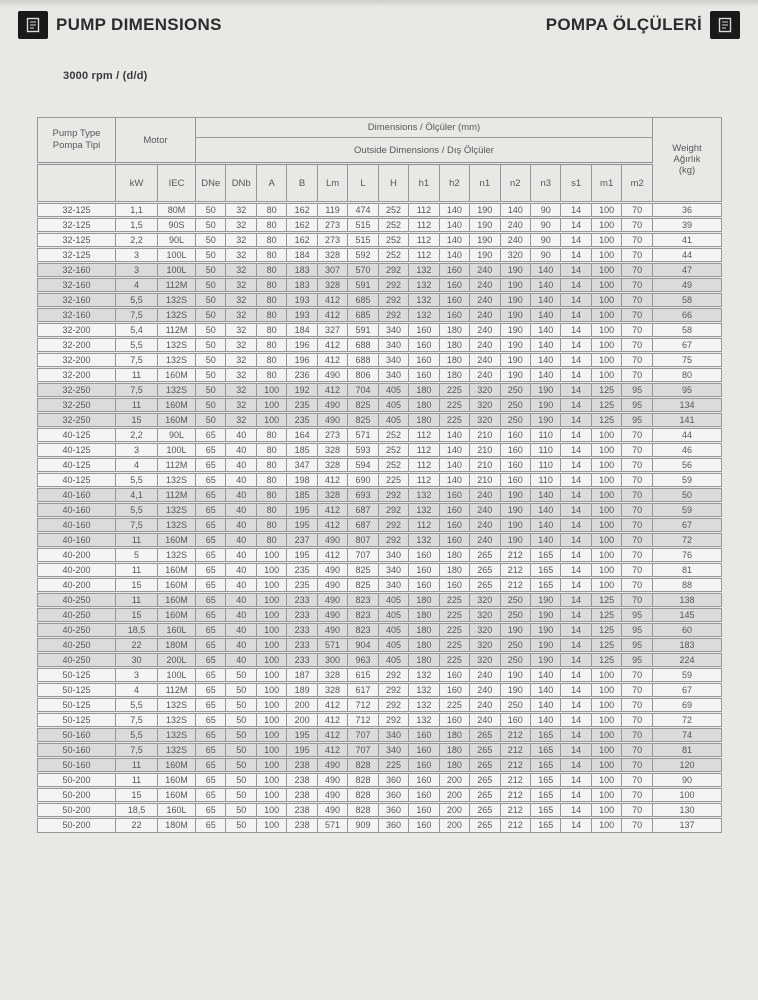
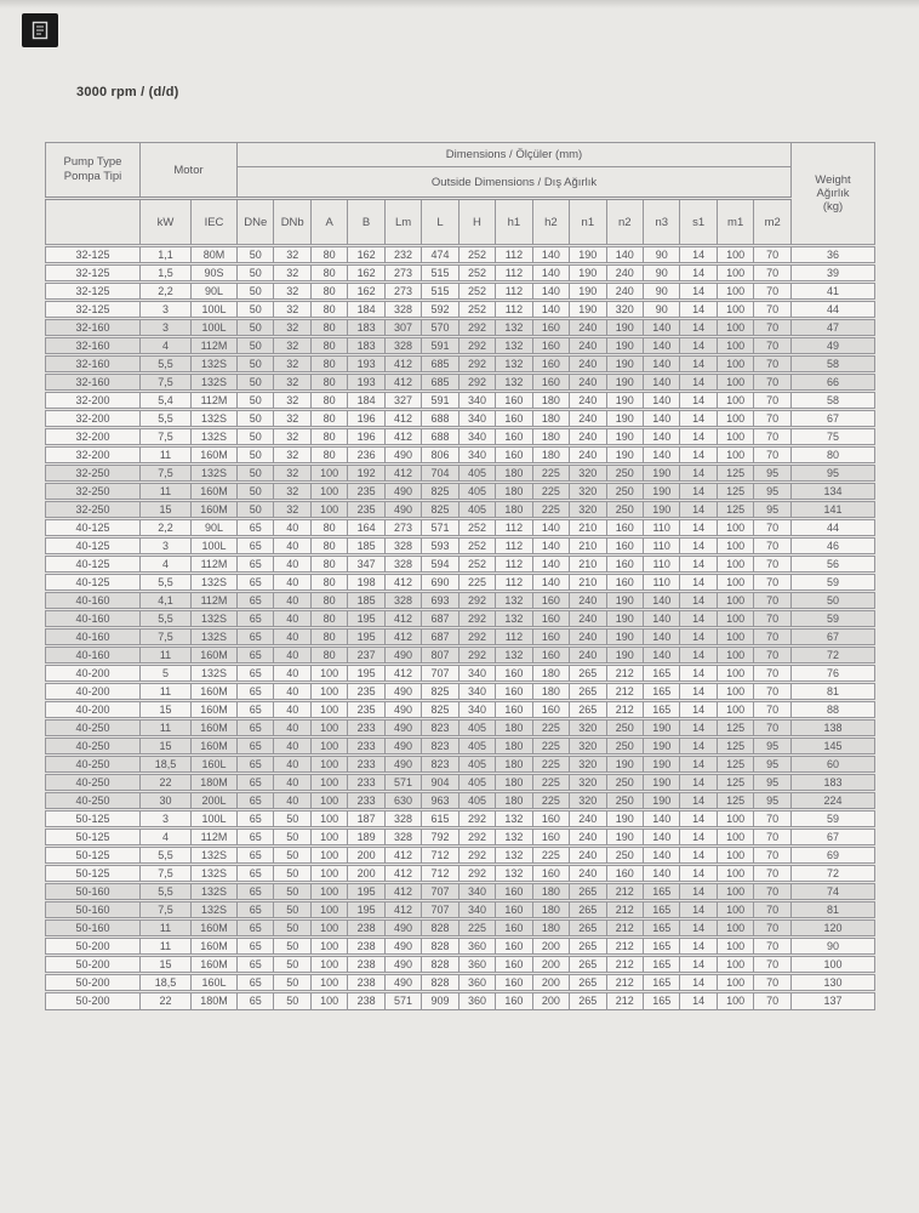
- PUMP DIMENSIONS
- POMPA ÖLÇÜLERİ
  3000 rpm / (d/d)
  Pump TypePompa Tipi	Motor	Dimensions / Ölçüler (mm)	WeightAğırlık(kg)
- Outside Dimensions / Dış Ölçüler
+ Outside Dimensions / Dış Ağırlık
  	kW	IEC	DNe	DNb	A	B	Lm	L	H	h1	h2	n1	n2	n3	s1	m1	m2
- 32-125	1,1	80M	50	32	80	162	119	474	252	112	140	190	140	90	14	100	70	36
+ 32-125	1,1	80M	50	32	80	162	232	474	252	112	140	190	140	90	14	100	70	36
  32-125	1,5	90S	50	32	80	162	273	515	252	112	140	190	240	90	14	100	70	39
  32-125	2,2	90L	50	32	80	162	273	515	252	112	140	190	240	90	14	100	70	41
  32-125	3	100L	50	32	80	184	328	592	252	112	140	190	320	90	14	100	70	44
  32-160	3	100L	50	32	80	183	307	570	292	132	160	240	190	140	14	100	70	47
  32-160	4	112M	50	32	80	183	328	591	292	132	160	240	190	140	14	100	70	49
  32-160	5,5	132S	50	32	80	193	412	685	292	132	160	240	190	140	14	100	70	58
  32-160	7,5	132S	50	32	80	193	412	685	292	132	160	240	190	140	14	100	70	66
  32-200	5,4	112M	50	32	80	184	327	591	340	160	180	240	190	140	14	100	70	58
  32-200	5,5	132S	50	32	80	196	412	688	340	160	180	240	190	140	14	100	70	67
  32-200	7,5	132S	50	32	80	196	412	688	340	160	180	240	190	140	14	100	70	75
  32-200	11	160M	50	32	80	236	490	806	340	160	180	240	190	140	14	100	70	80
  32-250	7,5	132S	50	32	100	192	412	704	405	180	225	320	250	190	14	125	95	95
  32-250	11	160M	50	32	100	235	490	825	405	180	225	320	250	190	14	125	95	134
  32-250	15	160M	50	32	100	235	490	825	405	180	225	320	250	190	14	125	95	141
  40-125	2,2	90L	65	40	80	164	273	571	252	112	140	210	160	110	14	100	70	44
  40-125	3	100L	65	40	80	185	328	593	252	112	140	210	160	110	14	100	70	46
  40-125	4	112M	65	40	80	347	328	594	252	112	140	210	160	110	14	100	70	56
  40-125	5,5	132S	65	40	80	198	412	690	225	112	140	210	160	110	14	100	70	59
  40-160	4,1	112M	65	40	80	185	328	693	292	132	160	240	190	140	14	100	70	50
  40-160	5,5	132S	65	40	80	195	412	687	292	132	160	240	190	140	14	100	70	59
  40-160	7,5	132S	65	40	80	195	412	687	292	112	160	240	190	140	14	100	70	67
  40-160	11	160M	65	40	80	237	490	807	292	132	160	240	190	140	14	100	70	72
  40-200	5	132S	65	40	100	195	412	707	340	160	180	265	212	165	14	100	70	76
  40-200	11	160M	65	40	100	235	490	825	340	160	180	265	212	165	14	100	70	81
  40-200	15	160M	65	40	100	235	490	825	340	160	160	265	212	165	14	100	70	88
  40-250	11	160M	65	40	100	233	490	823	405	180	225	320	250	190	14	125	70	138
  40-250	15	160M	65	40	100	233	490	823	405	180	225	320	250	190	14	125	95	145
  40-250	18,5	160L	65	40	100	233	490	823	405	180	225	320	190	190	14	125	95	60
  40-250	22	180M	65	40	100	233	571	904	405	180	225	320	250	190	14	125	95	183
- 40-250	30	200L	65	40	100	233	300	963	405	180	225	320	250	190	14	125	95	224
+ 40-250	30	200L	65	40	100	233	630	963	405	180	225	320	250	190	14	125	95	224
  50-125	3	100L	65	50	100	187	328	615	292	132	160	240	190	140	14	100	70	59
- 50-125	4	112M	65	50	100	189	328	617	292	132	160	240	190	140	14	100	70	67
+ 50-125	4	112M	65	50	100	189	328	792	292	132	160	240	190	140	14	100	70	67
  50-125	5,5	132S	65	50	100	200	412	712	292	132	225	240	250	140	14	100	70	69
  50-125	7,5	132S	65	50	100	200	412	712	292	132	160	240	160	140	14	100	70	72
  50-160	5,5	132S	65	50	100	195	412	707	340	160	180	265	212	165	14	100	70	74
  50-160	7,5	132S	65	50	100	195	412	707	340	160	180	265	212	165	14	100	70	81
  50-160	11	160M	65	50	100	238	490	828	225	160	180	265	212	165	14	100	70	120
  50-200	11	160M	65	50	100	238	490	828	360	160	200	265	212	165	14	100	70	90
  50-200	15	160M	65	50	100	238	490	828	360	160	200	265	212	165	14	100	70	100
  50-200	18,5	160L	65	50	100	238	490	828	360	160	200	265	212	165	14	100	70	130
  50-200	22	180M	65	50	100	238	571	909	360	160	200	265	212	165	14	100	70	137
